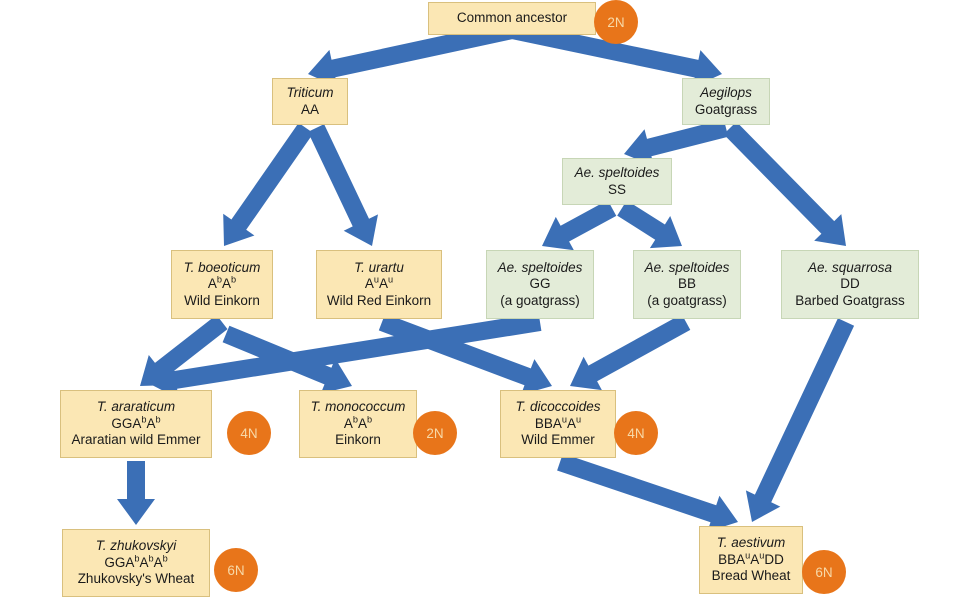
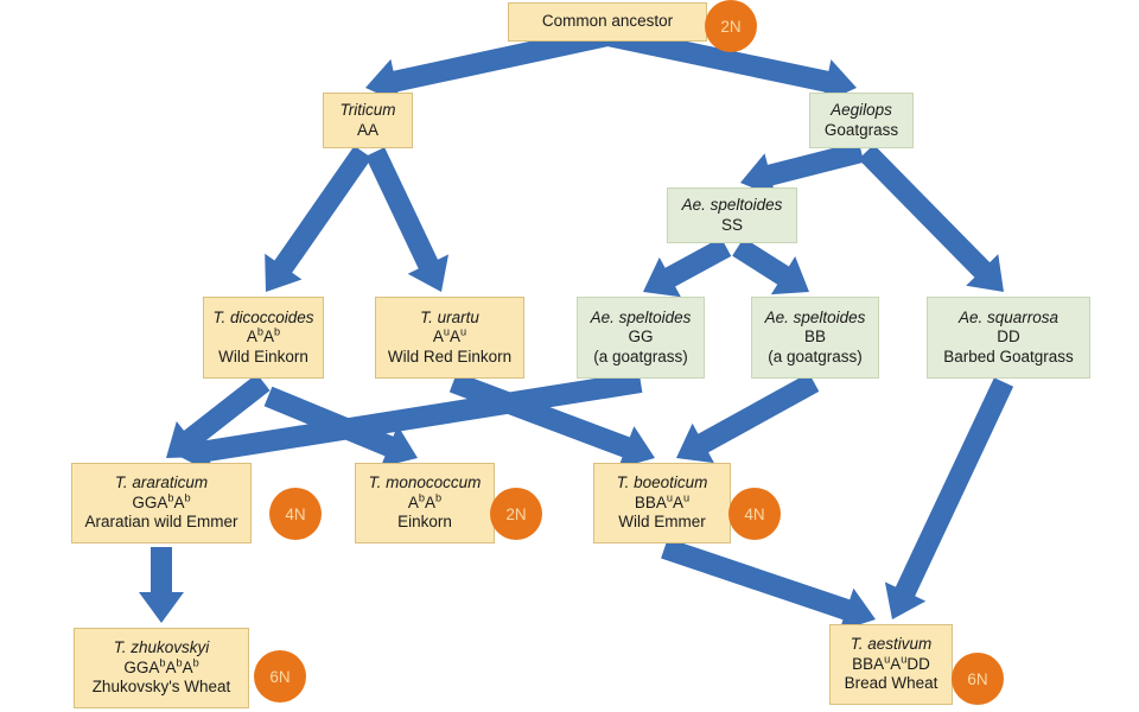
  Common ancestor
  Triticum
  AA
  Aegilops
  Goatgrass
  Ae. speltoides
  SS
- T. boeoticum
+ T. dicoccoides
  AbAb
  Wild Einkorn
  T. urartu
  AuAu
  Wild Red Einkorn
  Ae. speltoides
  GG
  (a goatgrass)
  Ae. speltoides
  BB
  (a goatgrass)
  Ae. squarrosa
  DD
  Barbed Goatgrass
  T. araraticum
  GGAbAb
  Araratian wild Emmer
  T. monococcum
  AbAb
  Einkorn
- T. dicoccoides
+ T. boeoticum
  BBAuAu
  Wild Emmer
  T. zhukovskyi
  GGAbAbAb
  Zhukovsky's Wheat
  T. aestivum
  BBAuAuDD
  Bread Wheat
  2N
  4N
  2N
  4N
  6N
  6N
